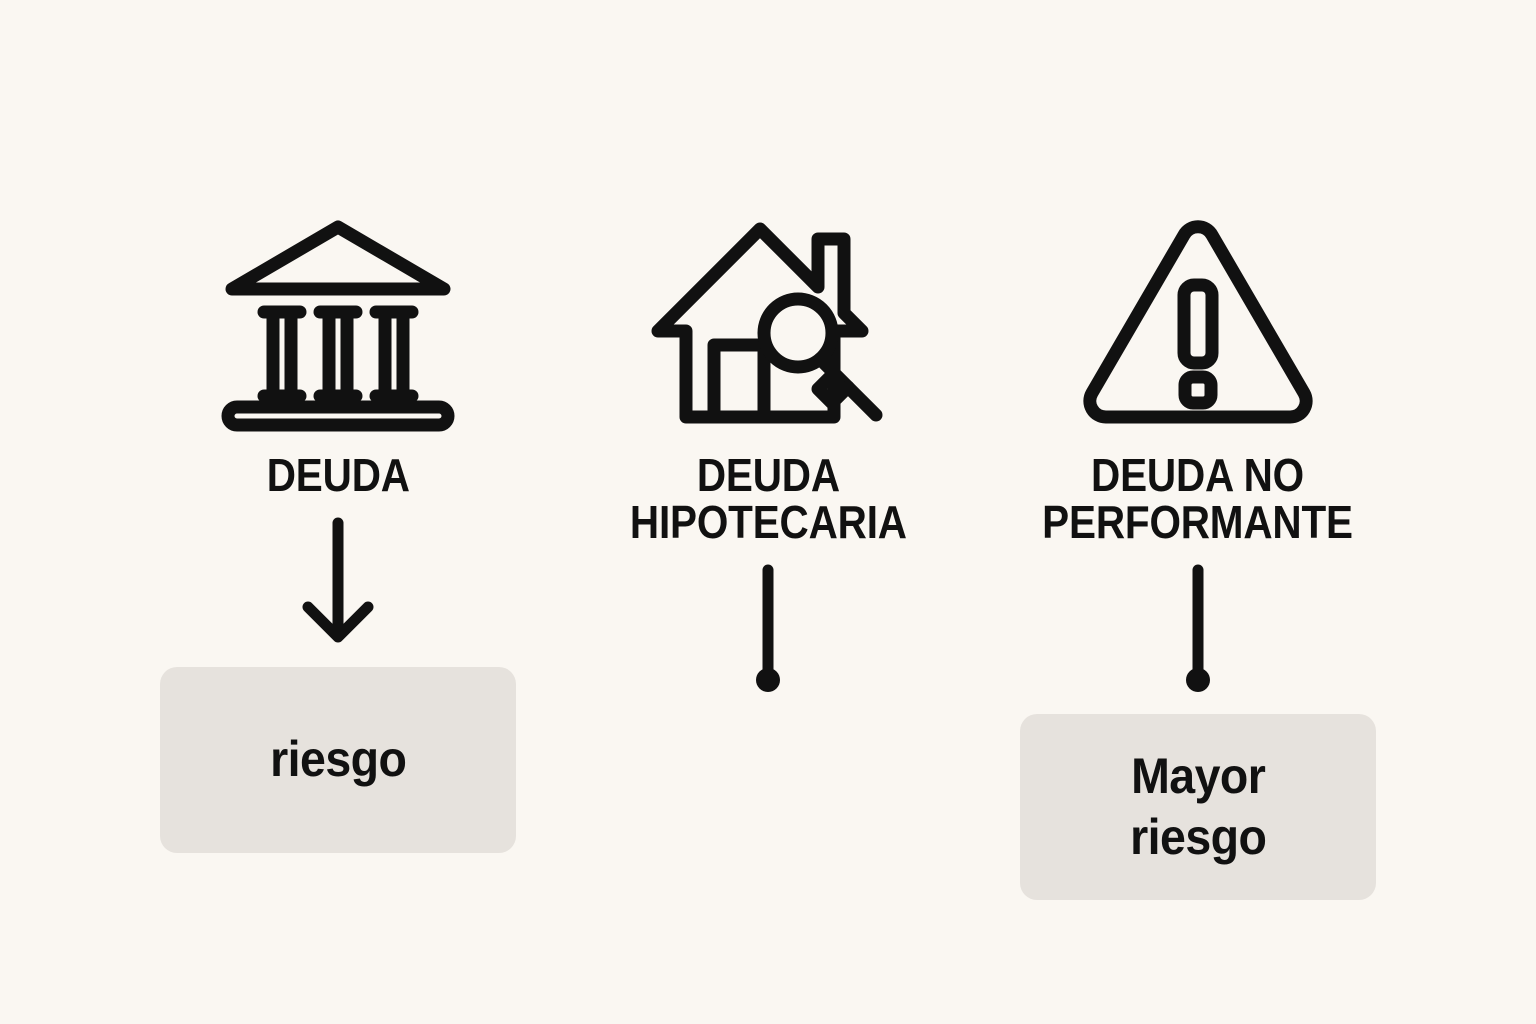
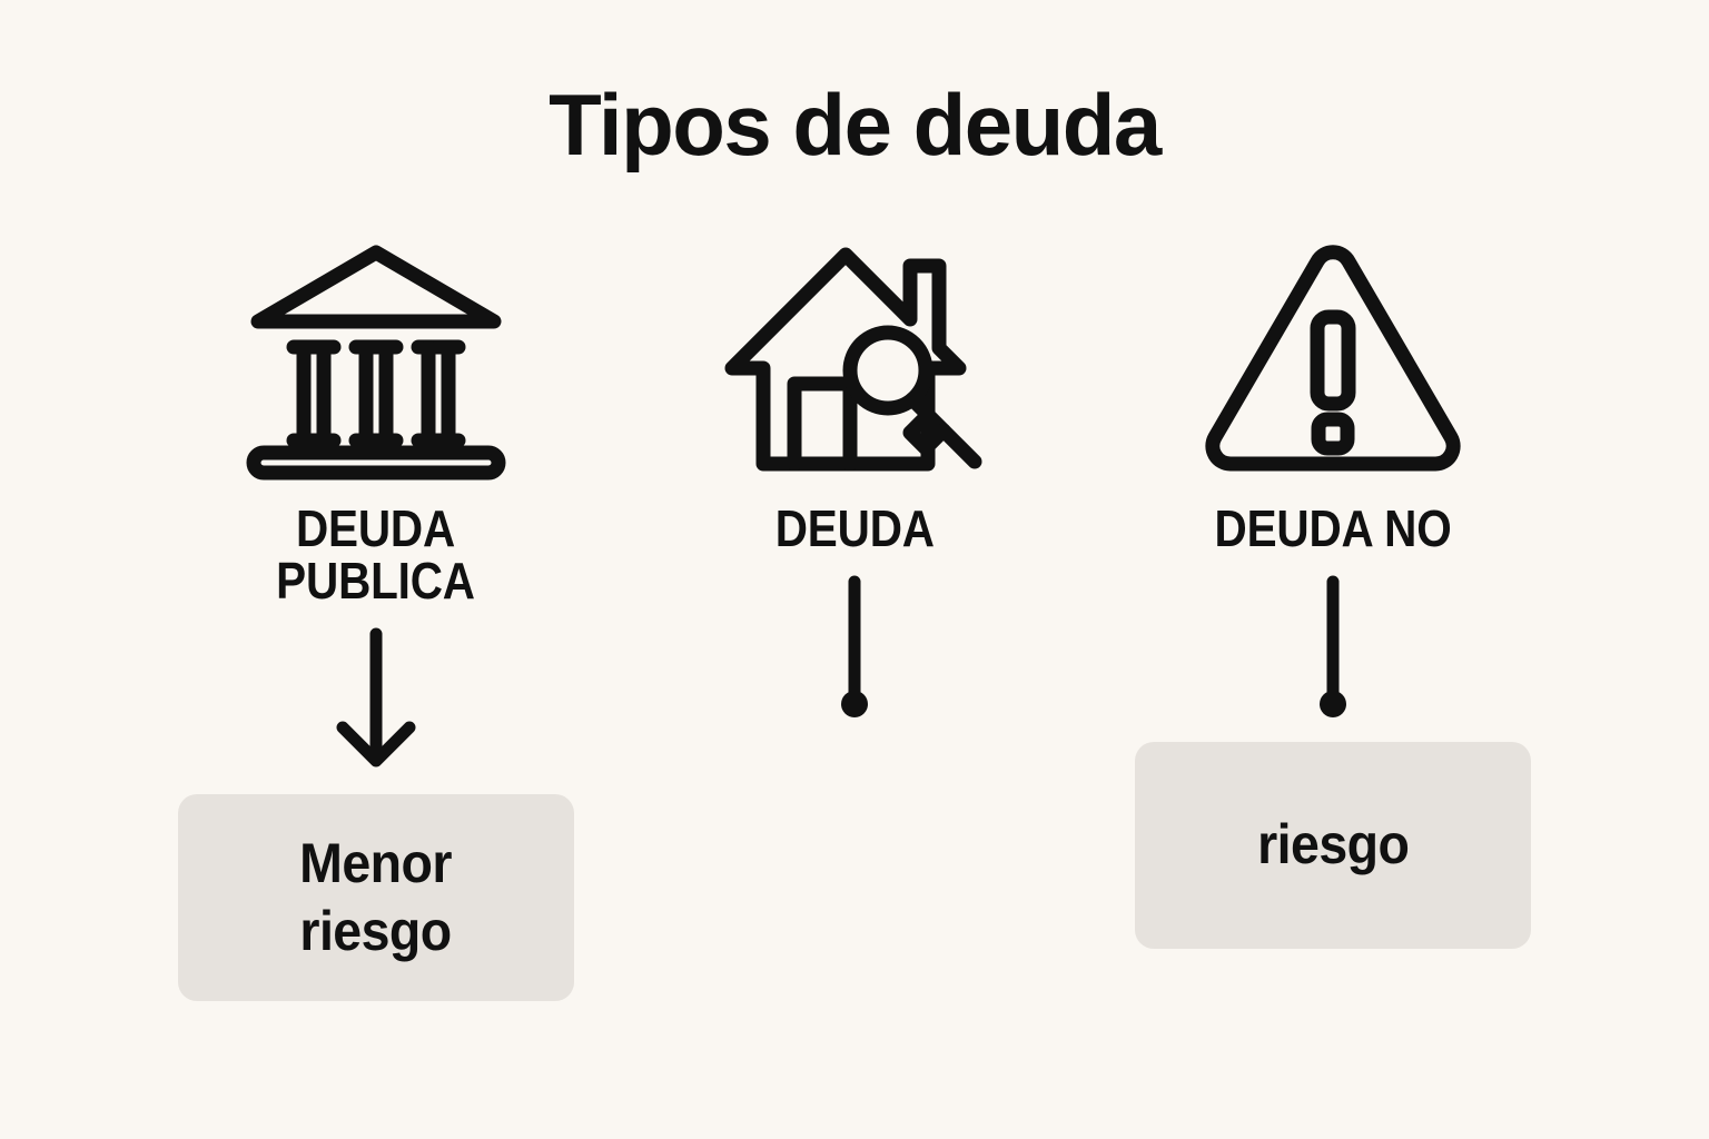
+ Tipos de deuda
  DEUDA
+ PUBLICA
+ Menor
  riesgo
  DEUDA
- HIPOTECARIA
  DEUDA NO
- PERFORMANTE
- Mayor
  riesgo
